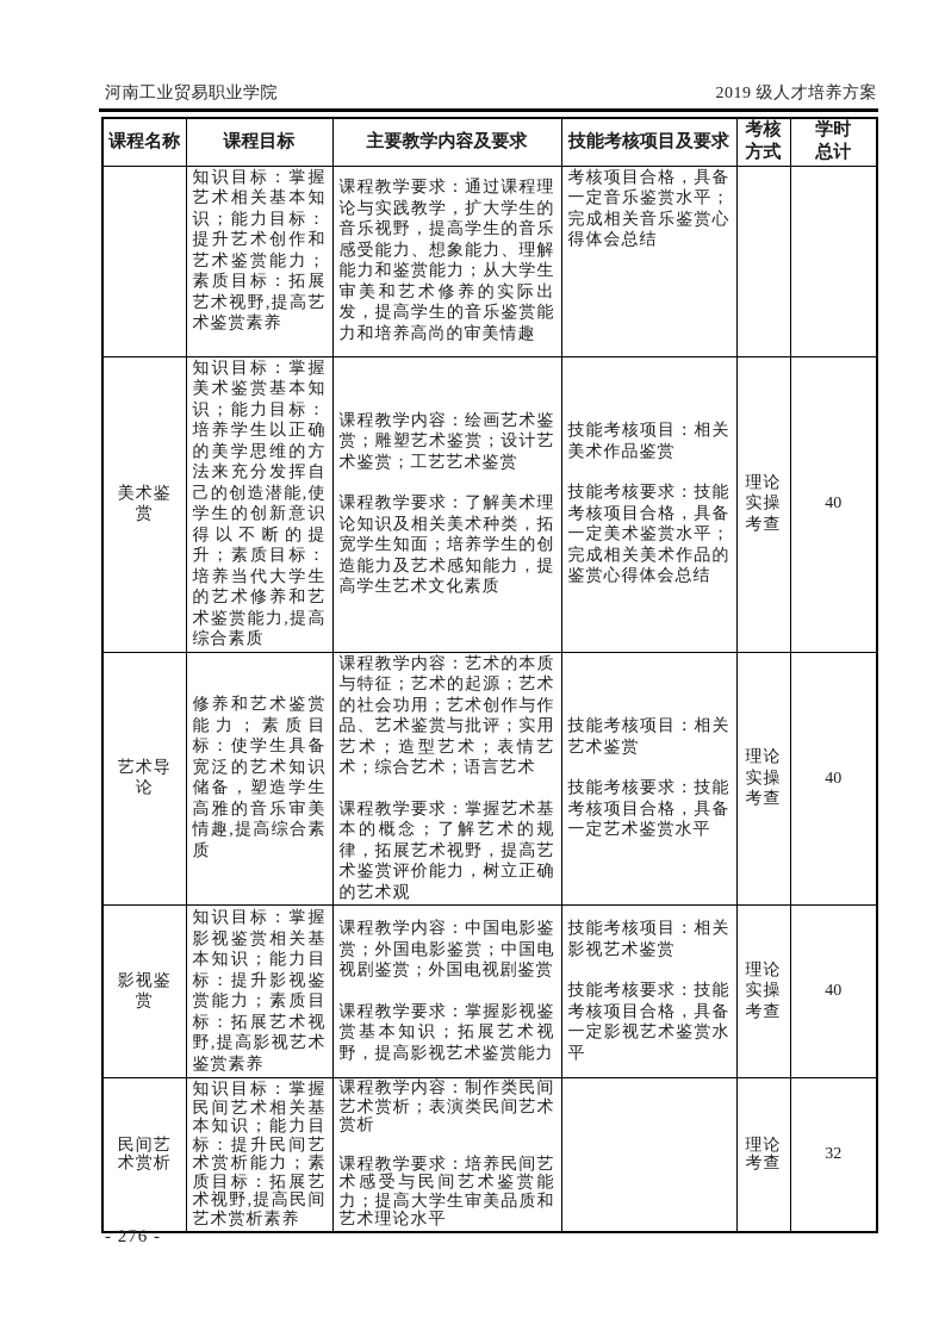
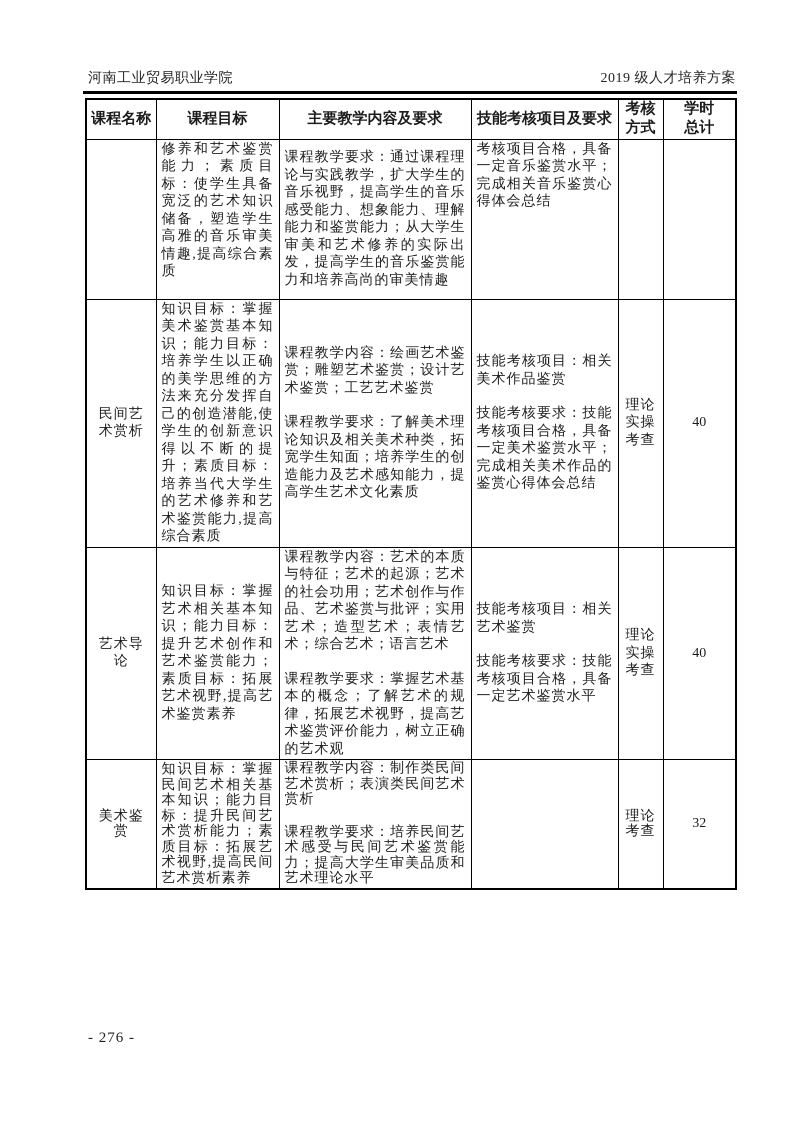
  河南工业贸易职业学院
  2019 级人才培养方案
  课程名称	课程目标	主要教学内容及要求	技能考核项目及要求	考核 方式	学时 总计
- 	知识目标：掌握艺术相关基本知识；能力目标：提升艺术创作和艺术鉴赏能力；素质目标：拓展艺术视野,提高艺术鉴赏素养	课程教学要求：通过课程理论与实践教学，扩大学生的音乐视野，提高学生的音乐感受能力、想象能力、理解能力和鉴赏能力；从大学生审美和艺术修养的实际出发，提高学生的音乐鉴赏能力和培养高尚的审美情趣	考核项目合格，具备一定音乐鉴赏水平；完成相关音乐鉴赏心得体会总结
+ 	修养和艺术鉴赏能力；素质目标：使学生具备宽泛的艺术知识储备，塑造学生高雅的音乐审美情趣,提高综合素质	课程教学要求：通过课程理论与实践教学，扩大学生的音乐视野，提高学生的音乐感受能力、想象能力、理解能力和鉴赏能力；从大学生审美和艺术修养的实际出发，提高学生的音乐鉴赏能力和培养高尚的审美情趣	考核项目合格，具备一定音乐鉴赏水平；完成相关音乐鉴赏心得体会总结
- 美术鉴赏	知识目标：掌握美术鉴赏基本知识；能力目标：培养学生以正确的美学思维的方法来充分发挥自己的创造潜能,使学生的创新意识得以不断的提升；素质目标：培养当代大学生的艺术修养和艺术鉴赏能力,提高综合素质	课程教学内容：绘画艺术鉴赏；雕塑艺术鉴赏；设计艺术鉴赏；工艺艺术鉴赏 课程教学要求：了解美术理论知识及相关美术种类，拓宽学生知面；培养学生的创造能力及艺术感知能力，提高学生艺术文化素质	技能考核项目：相关美术作品鉴赏 技能考核要求：技能考核项目合格，具备一定美术鉴赏水平；完成相关美术作品的鉴赏心得体会总结	理论实操考查	40
+ 民间艺术赏析	知识目标：掌握美术鉴赏基本知识；能力目标：培养学生以正确的美学思维的方法来充分发挥自己的创造潜能,使学生的创新意识得以不断的提升；素质目标：培养当代大学生的艺术修养和艺术鉴赏能力,提高综合素质	课程教学内容：绘画艺术鉴赏；雕塑艺术鉴赏；设计艺术鉴赏；工艺艺术鉴赏 课程教学要求：了解美术理论知识及相关美术种类，拓宽学生知面；培养学生的创造能力及艺术感知能力，提高学生艺术文化素质	技能考核项目：相关美术作品鉴赏 技能考核要求：技能考核项目合格，具备一定美术鉴赏水平；完成相关美术作品的鉴赏心得体会总结	理论实操考查	40
- 艺术导论	修养和艺术鉴赏能力；素质目标：使学生具备宽泛的艺术知识储备，塑造学生高雅的音乐审美情趣,提高综合素质	课程教学内容：艺术的本质与特征；艺术的起源；艺术的社会功用；艺术创作与作品、艺术鉴赏与批评；实用艺术；造型艺术；表情艺术；综合艺术；语言艺术 课程教学要求：掌握艺术基本的概念；了解艺术的规律，拓展艺术视野，提高艺术鉴赏评价能力，树立正确的艺术观	技能考核项目：相关艺术鉴赏 技能考核要求：技能考核项目合格，具备一定艺术鉴赏水平	理论实操考查	40
+ 艺术导论	知识目标：掌握艺术相关基本知识；能力目标：提升艺术创作和艺术鉴赏能力；素质目标：拓展艺术视野,提高艺术鉴赏素养	课程教学内容：艺术的本质与特征；艺术的起源；艺术的社会功用；艺术创作与作品、艺术鉴赏与批评；实用艺术；造型艺术；表情艺术；综合艺术；语言艺术 课程教学要求：掌握艺术基本的概念；了解艺术的规律，拓展艺术视野，提高艺术鉴赏评价能力，树立正确的艺术观	技能考核项目：相关艺术鉴赏 技能考核要求：技能考核项目合格，具备一定艺术鉴赏水平	理论实操考查	40
- 影视鉴赏	知识目标：掌握影视鉴赏相关基本知识；能力目标：提升影视鉴赏能力；素质目标：拓展艺术视野,提高影视艺术鉴赏素养	课程教学内容：中国电影鉴赏；外国电影鉴赏；中国电视剧鉴赏；外国电视剧鉴赏 课程教学要求：掌握影视鉴赏基本知识；拓展艺术视野，提高影视艺术鉴赏能力	技能考核项目：相关影视艺术鉴赏 技能考核要求：技能考核项目合格，具备一定影视艺术鉴赏水平	理论实操考查	40
- 民间艺术赏析	知识目标：掌握民间艺术相关基本知识；能力目标：提升民间艺术赏析能力；素质目标：拓展艺术视野,提高民间艺术赏析素养	课程教学内容：制作类民间艺术赏析；表演类民间艺术赏析 课程教学要求：培养民间艺术感受与民间艺术鉴赏能力；提高大学生审美品质和艺术理论水平		理论考查	32
+ 美术鉴赏	知识目标：掌握民间艺术相关基本知识；能力目标：提升民间艺术赏析能力；素质目标：拓展艺术视野,提高民间艺术赏析素养	课程教学内容：制作类民间艺术赏析；表演类民间艺术赏析 课程教学要求：培养民间艺术感受与民间艺术鉴赏能力；提高大学生审美品质和艺术理论水平		理论考查	32
  - 276 -
